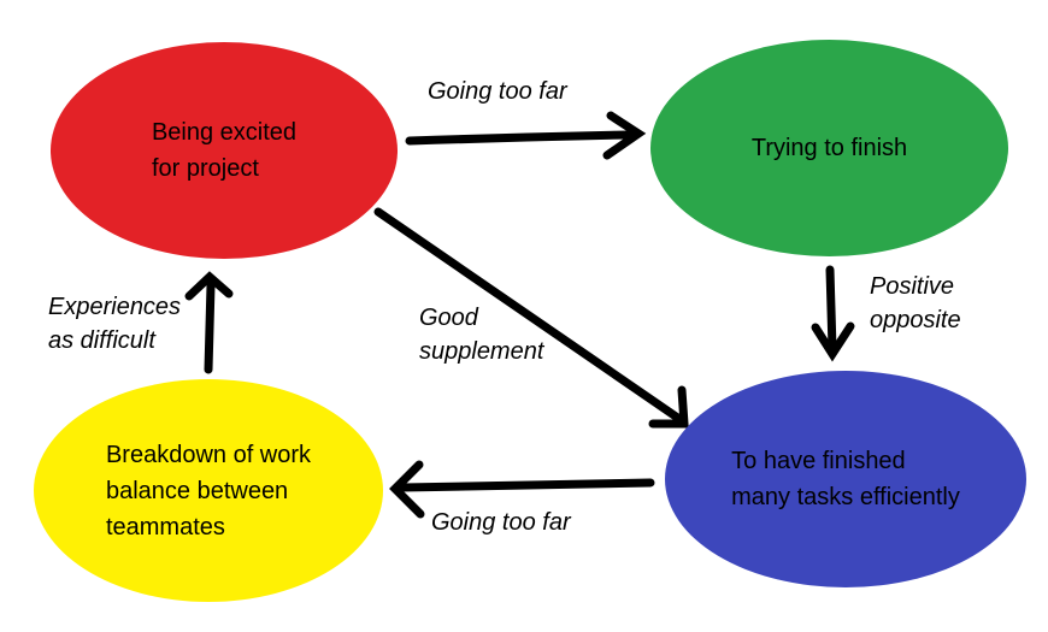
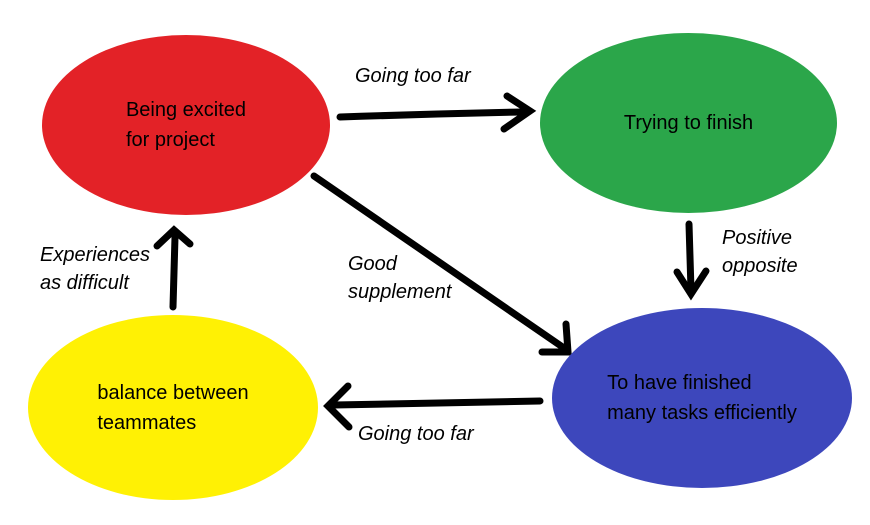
  Being excited
  for project
  Trying to finish
- Breakdown of work
  balance between
  teammates
  To have finished
  many tasks efficiently
  Going too far
  Positive
  opposite
  Good
  supplement
  Going too far
  Experiences
  as difficult
